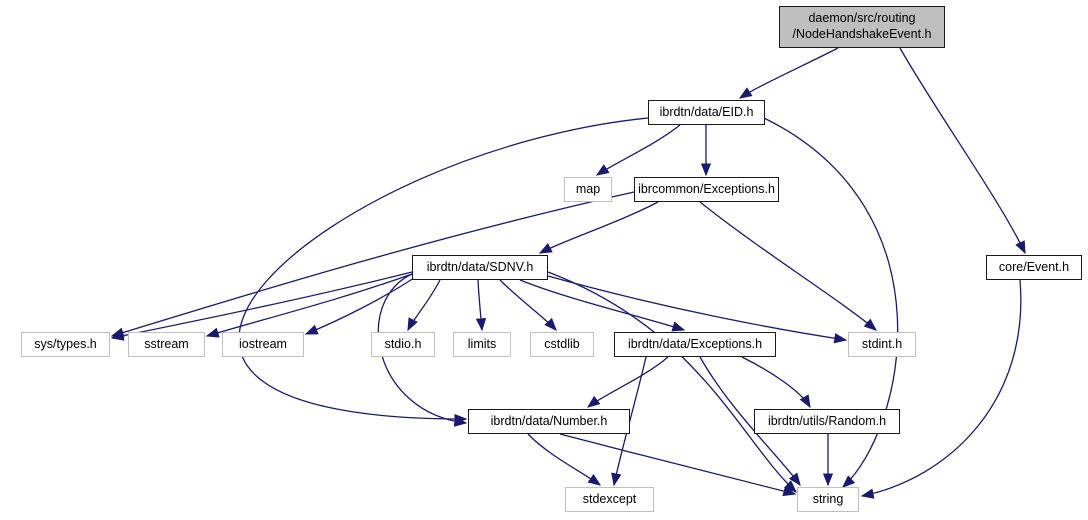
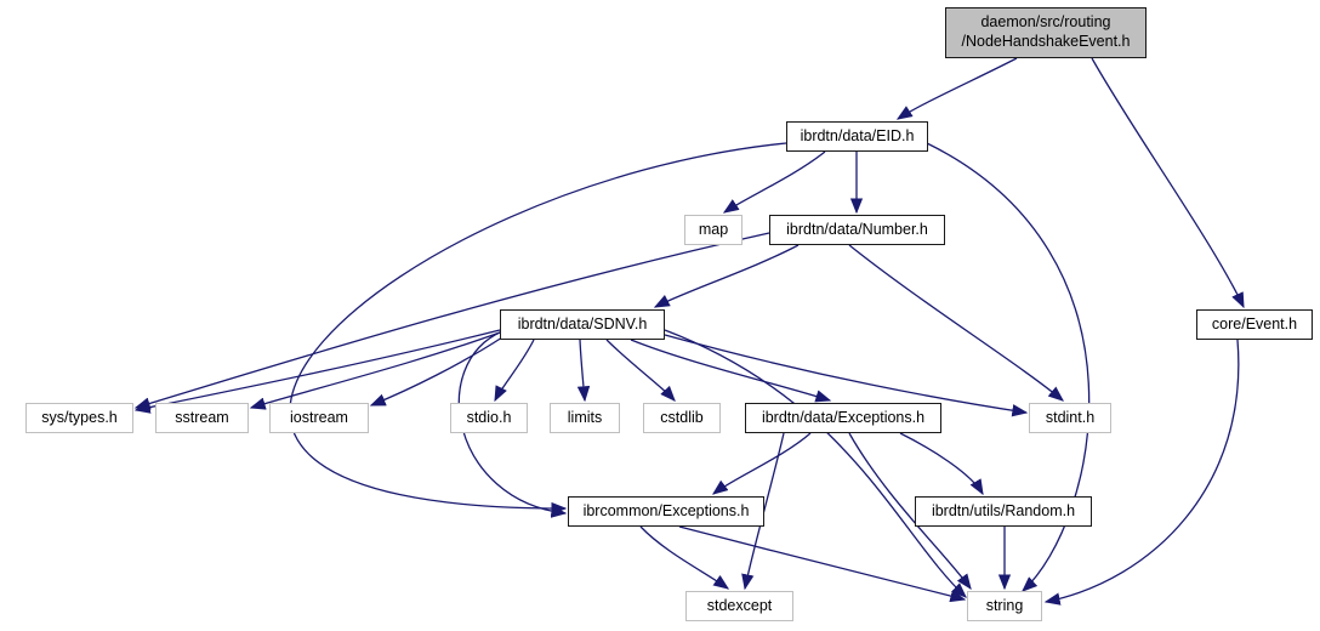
  daemon/src/routing
  /NodeHandshakeEvent.h
  ibrdtn/data/EID.h
  map
- ibrcommon/Exceptions.h
+ ibrdtn/data/Number.h
  ibrdtn/data/SDNV.h
  sys/types.h
  sstream
  iostream
  stdio.h
  limits
  cstdlib
  ibrdtn/data/Exceptions.h
  stdint.h
  core/Event.h
- ibrdtn/data/Number.h
+ ibrcommon/Exceptions.h
  ibrdtn/utils/Random.h
  stdexcept
  string
